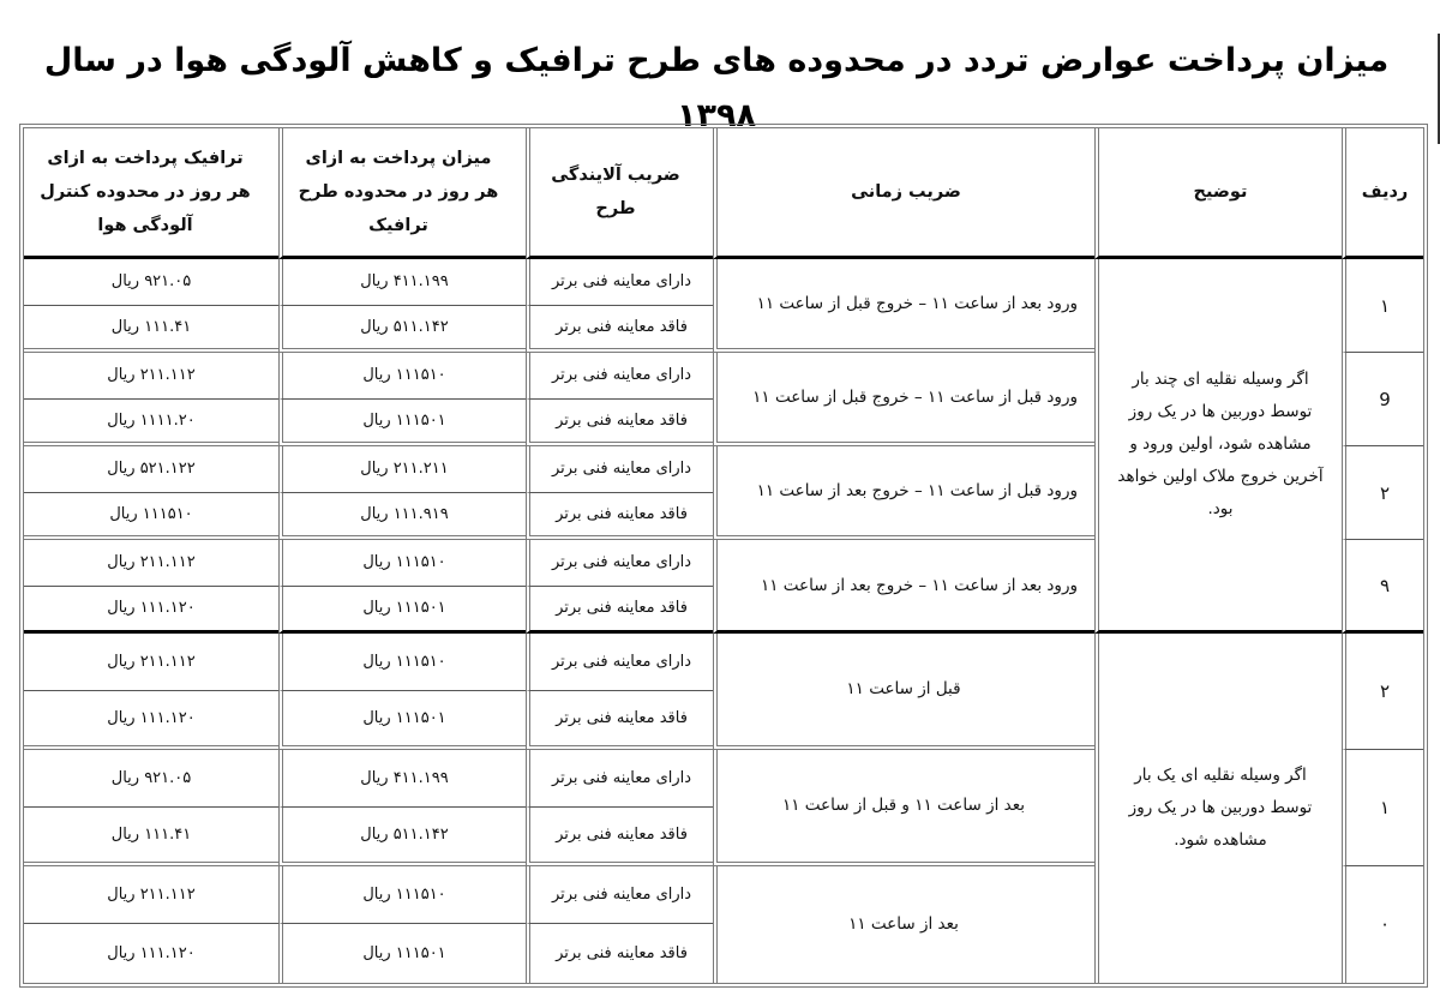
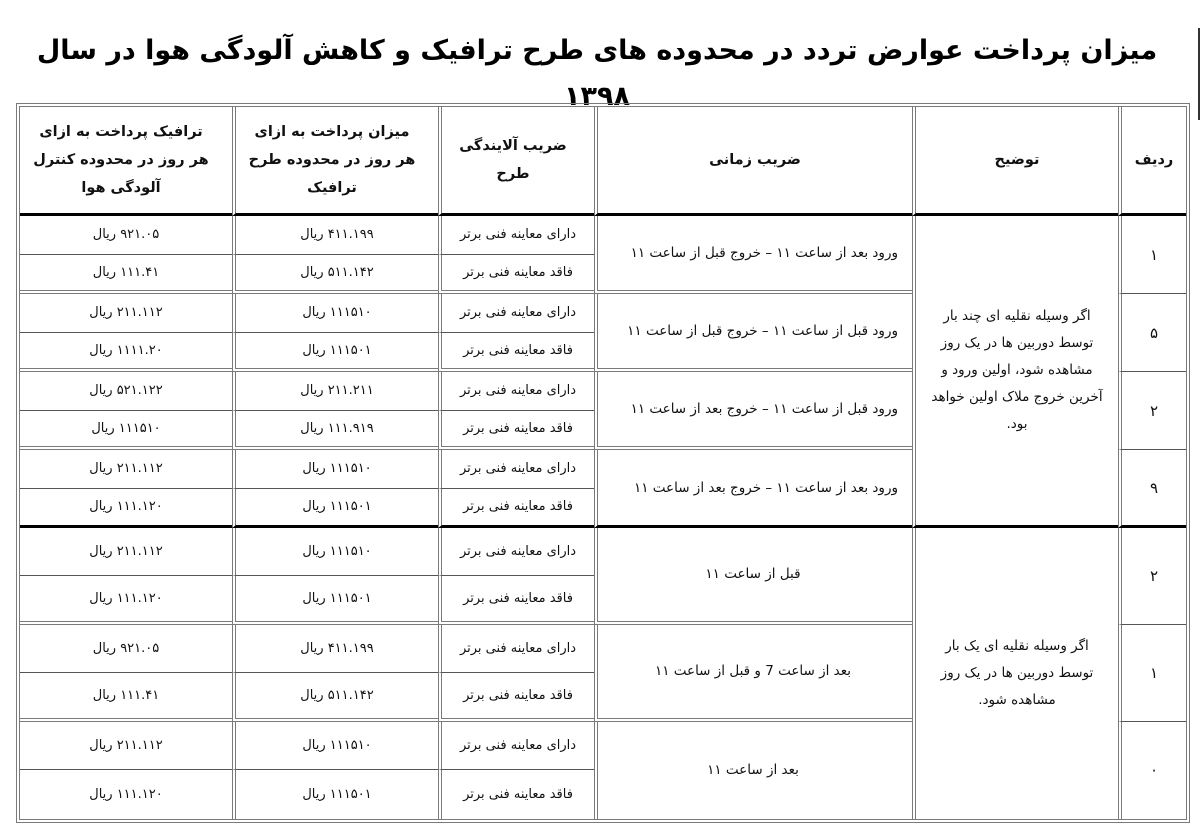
  میزان پرداخت عوارض تردد در محدوده های طرح ترافیک و کاهش آلودگی هوا در سال ۱۳۹۸
  ردیف	توضیح	ضریب زمانی	ضریب آلایندگی طرح	میزان پرداخت به ازای هر روز در محدوده طرح ترافیک	ترافیک پرداخت به ازای هر روز در محدوده کنترل آلودگی هوا
  ۱	اگر وسیله نقلیه ای چند بار توسط دوربین ها در یک روز مشاهده شود، اولین ورود و آخرین خروج ملاک اولین خواهد بود.	ورود بعد از ساعت ۱۱ – خروج قبل از ساعت ۱۱	دارای معاینه فنی برتر	۴۱۱.۱۹۹ ریال	۹۲۱.۰۵ ریال
  فاقد معاینه فنی برتر	۵۱۱.۱۴۲ ریال	۱۱۱.۴۱ ریال
- 9	ورود قبل از ساعت ۱۱ – خروج قبل از ساعت ۱۱	دارای معاینه فنی برتر	۱۱۱۵۱۰ ریال	۲۱۱.۱۱۲ ریال
+ ۵	ورود قبل از ساعت ۱۱ – خروج قبل از ساعت ۱۱	دارای معاینه فنی برتر	۱۱۱۵۱۰ ریال	۲۱۱.۱۱۲ ریال
  فاقد معاینه فنی برتر	۱۱۱۵۰۱ ریال	۱۱۱۱.۲۰ ریال
  ۲	ورود قبل از ساعت ۱۱ – خروج بعد از ساعت ۱۱	دارای معاینه فنی برتر	۲۱۱.۲۱۱ ریال	۵۲۱.۱۲۲ ریال
  فاقد معاینه فنی برتر	۱۱۱.۹۱۹ ریال	۱۱۱۵۱۰ ریال
  ۹	ورود بعد از ساعت ۱۱ – خروج بعد از ساعت ۱۱	دارای معاینه فنی برتر	۱۱۱۵۱۰ ریال	۲۱۱.۱۱۲ ریال
  فاقد معاینه فنی برتر	۱۱۱۵۰۱ ریال	۱۱۱.۱۲۰ ریال
  ۲	اگر وسیله نقلیه ای یک بار توسط دوربین ها در یک روز مشاهده شود.	قبل از ساعت ۱۱	دارای معاینه فنی برتر	۱۱۱۵۱۰ ریال	۲۱۱.۱۱۲ ریال
  فاقد معاینه فنی برتر	۱۱۱۵۰۱ ریال	۱۱۱.۱۲۰ ریال
- ۱	بعد از ساعت ۱۱ و قبل از ساعت ۱۱	دارای معاینه فنی برتر	۴۱۱.۱۹۹ ریال	۹۲۱.۰۵ ریال
+ ۱	بعد از ساعت 7 و قبل از ساعت ۱۱	دارای معاینه فنی برتر	۴۱۱.۱۹۹ ریال	۹۲۱.۰۵ ریال
  فاقد معاینه فنی برتر	۵۱۱.۱۴۲ ریال	۱۱۱.۴۱ ریال
  ۰	بعد از ساعت ۱۱	دارای معاینه فنی برتر	۱۱۱۵۱۰ ریال	۲۱۱.۱۱۲ ریال
  فاقد معاینه فنی برتر	۱۱۱۵۰۱ ریال	۱۱۱.۱۲۰ ریال
